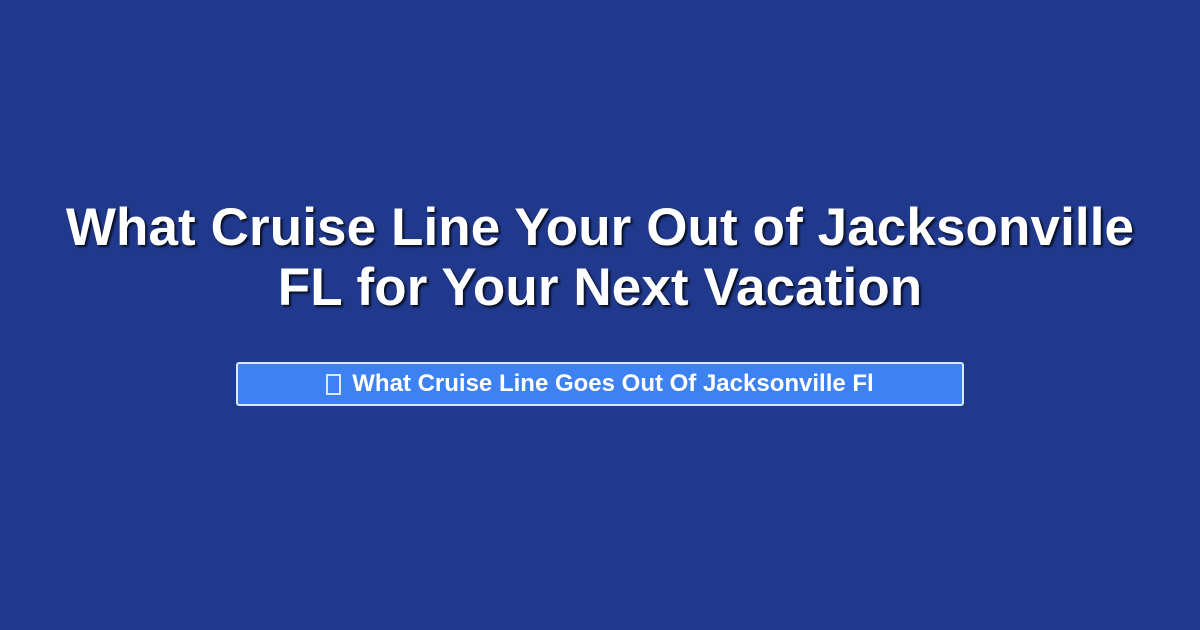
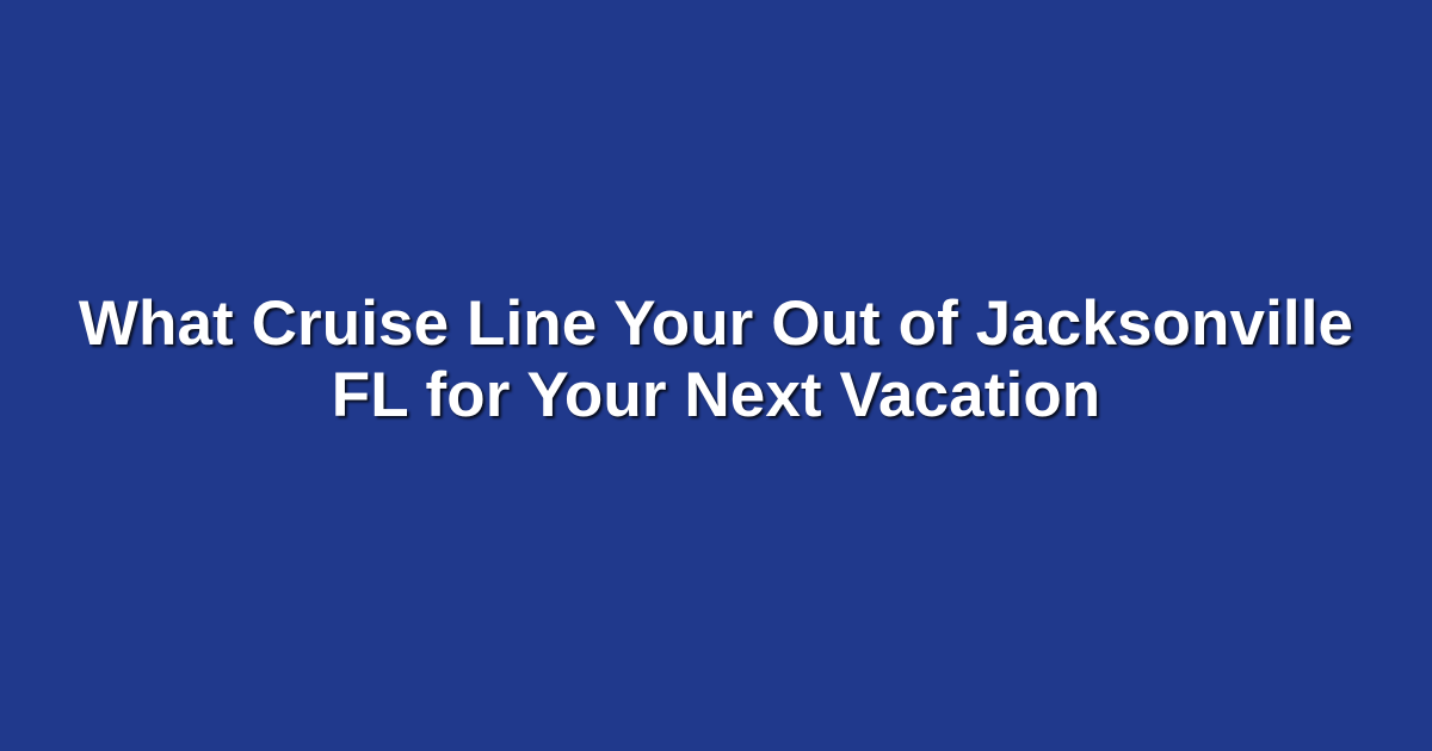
  What Cruise Line Your Out of Jacksonville FL for Your Next Vacation
- What Cruise Line Goes Out Of Jacksonville Fl
